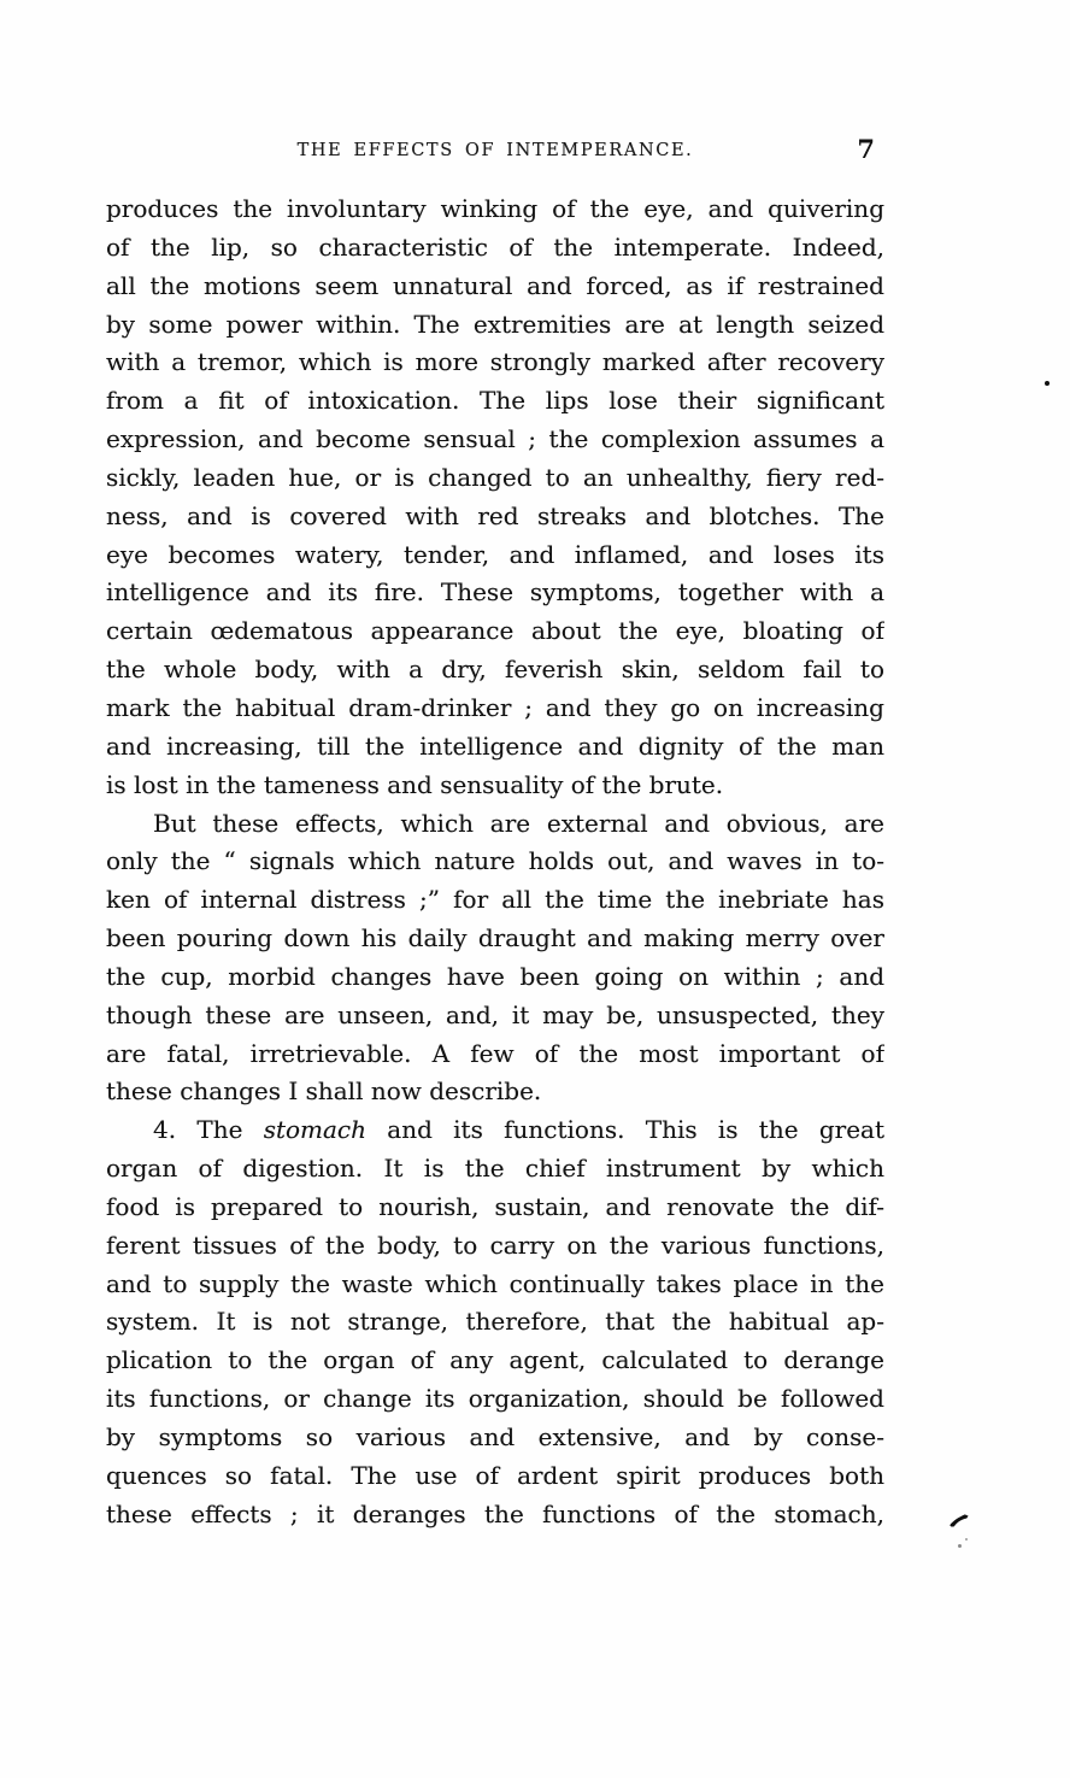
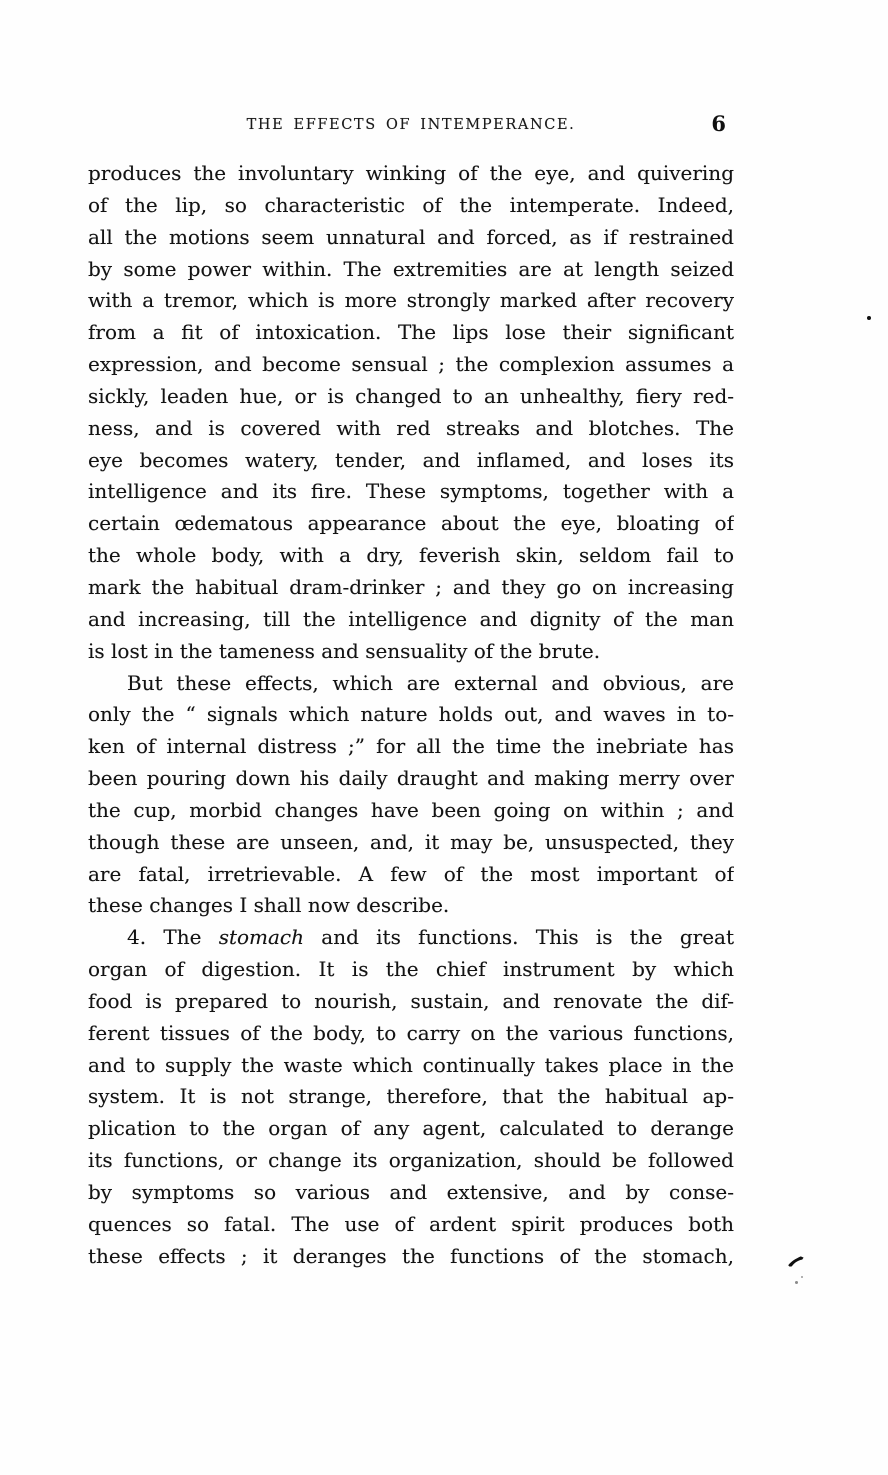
  THE EFFECTS OF INTEMPERANCE.
- 7
+ 6
  produces the involuntary winking of the eye, and quivering
  of the lip, so characteristic of the intemperate. Indeed,
  all the motions seem unnatural and forced, as if restrained
  by some power within. The extremities are at length seized
  with a tremor, which is more strongly marked after recovery
  from a fit of intoxication. The lips lose their significant
  expression, and become sensual ; the complexion assumes a
  sickly, leaden hue, or is changed to an unhealthy, fiery red-
  ness, and is covered with red streaks and blotches. The
  eye becomes watery, tender, and inflamed, and loses its
  intelligence and its fire. These symptoms, together with a
  certain œdematous appearance about the eye, bloating of
  the whole body, with a dry, feverish skin, seldom fail to
  mark the habitual dram-drinker ; and they go on increasing
  and increasing, till the intelligence and dignity of the man
  is lost in the tameness and sensuality of the brute.
  But these effects, which are external and obvious, are
  only the “ signals which nature holds out, and waves in to-
  ken of internal distress ;” for all the time the inebriate has
  been pouring down his daily draught and making merry over
  the cup, morbid changes have been going on within ; and
  though these are unseen, and, it may be, unsuspected, they
  are fatal, irretrievable. A few of the most important of
  these changes I shall now describe.
  4. The stomach and its functions. This is the great
  organ of digestion. It is the chief instrument by which
  food is prepared to nourish, sustain, and renovate the dif-
  ferent tissues of the body, to carry on the various functions,
  and to supply the waste which continually takes place in the
  system. It is not strange, therefore, that the habitual ap-
  plication to the organ of any agent, calculated to derange
  its functions, or change its organization, should be followed
  by symptoms so various and extensive, and by conse-
  quences so fatal. The use of ardent spirit produces both
  these effects ; it deranges the functions of the stomach,
